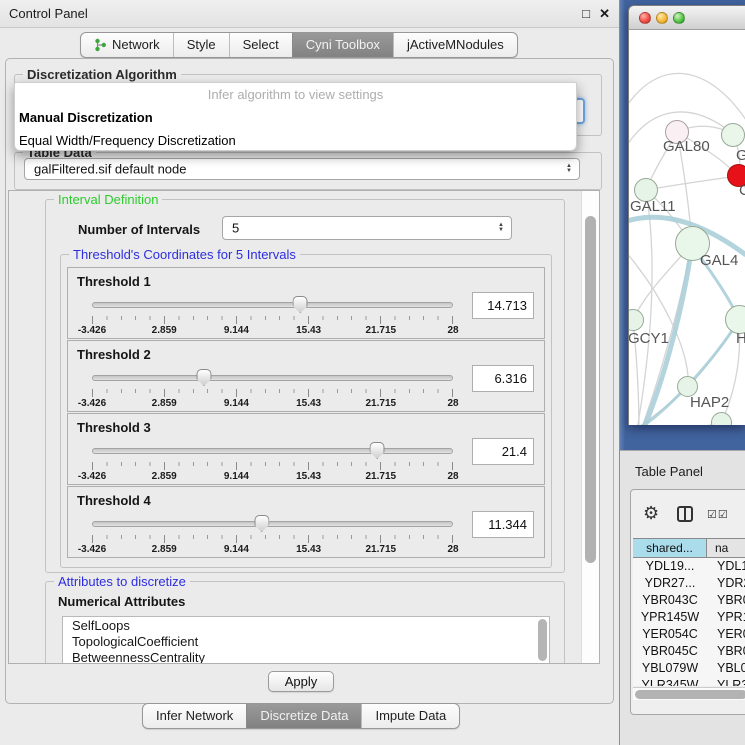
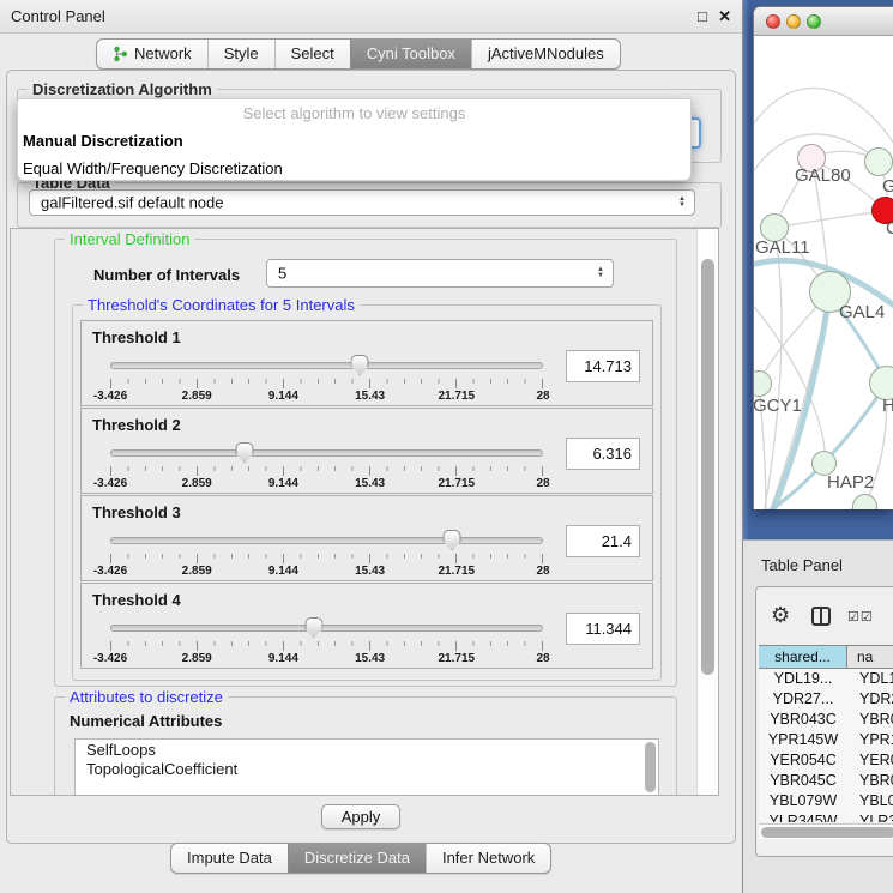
  Control Panel
  □
  ✕
  Network
  Style
  Select
  Cyni Toolbox
  jActiveMNodules
  Discretization Algorithm
  Table Data
  galFiltered.sif default node
- Infer algorithm to view settings
+ Select algorithm to view settings
  Manual Discretization
  Equal Width/Frequency Discretization
  Interval Definition
  Number of Intervals
  5
  Threshold's Coordinates for 5 Intervals
  Threshold 1
  -3.426
  2.859
  9.144
  15.43
  21.715
  28
  14.713
  Threshold 2
  -3.426
  2.859
  9.144
  15.43
  21.715
  28
  6.316
  Threshold 3
  -3.426
  2.859
  9.144
  15.43
  21.715
  28
  21.4
  Threshold 4
  -3.426
  2.859
  9.144
  15.43
  21.715
  28
  11.344
  Attributes to discretize
  Numerical Attributes
  SelfLoops
  TopologicalCoefficient
- BetweennessCentrality
  Apply
- Infer Network
+ Impute Data
  Discretize Data
- Impute Data
+ Infer Network
  GAL80
  C
  GAL11
  GAL4
  GCY1
  H
  HAP2
  Table Panel
  ⚙
  ☑☑
  shared...
  na
  YDL19...
  YDL
  YDR27...
  YDR
  YBR043C
  YBR
  YPR145W
  YPR
  YER054C
  YER
  YBR045C
  YBR
  YBL079W
  YBL0
  YLR345W
  YLR
